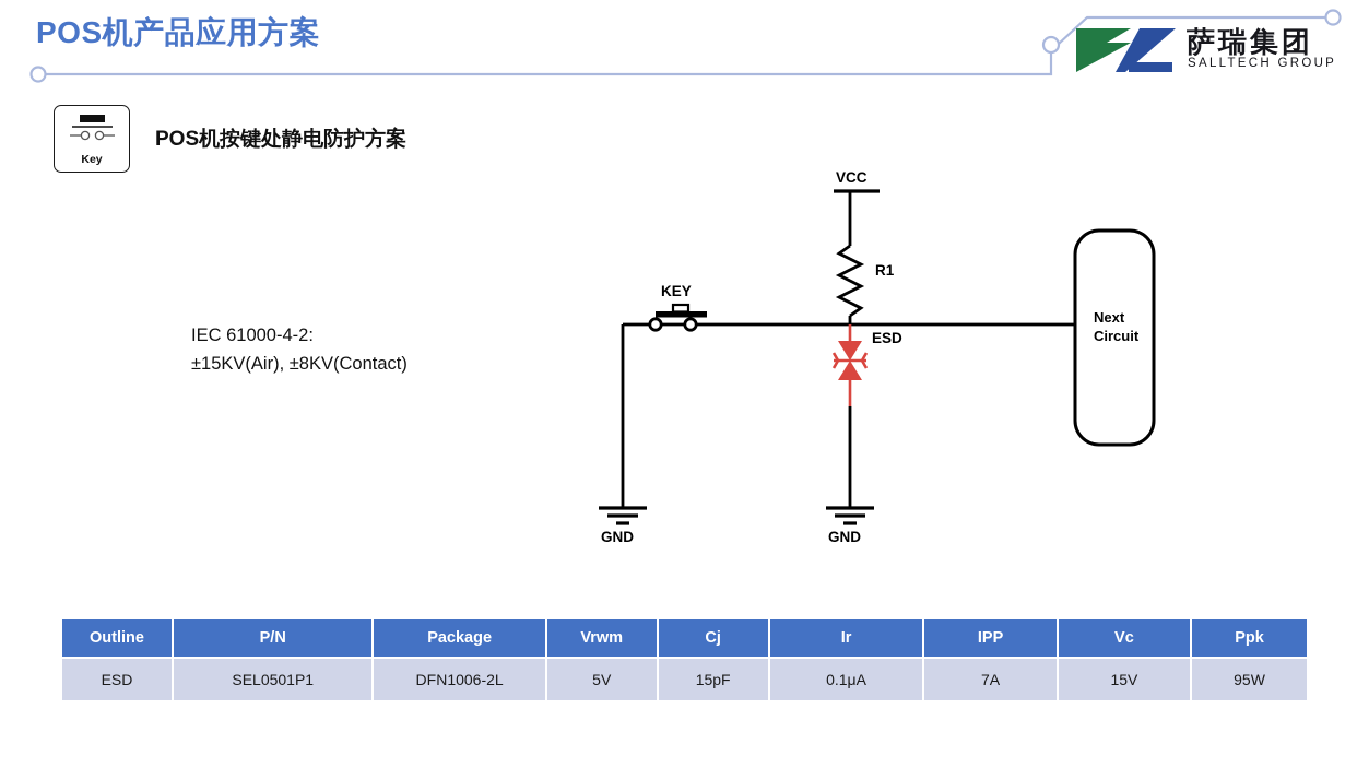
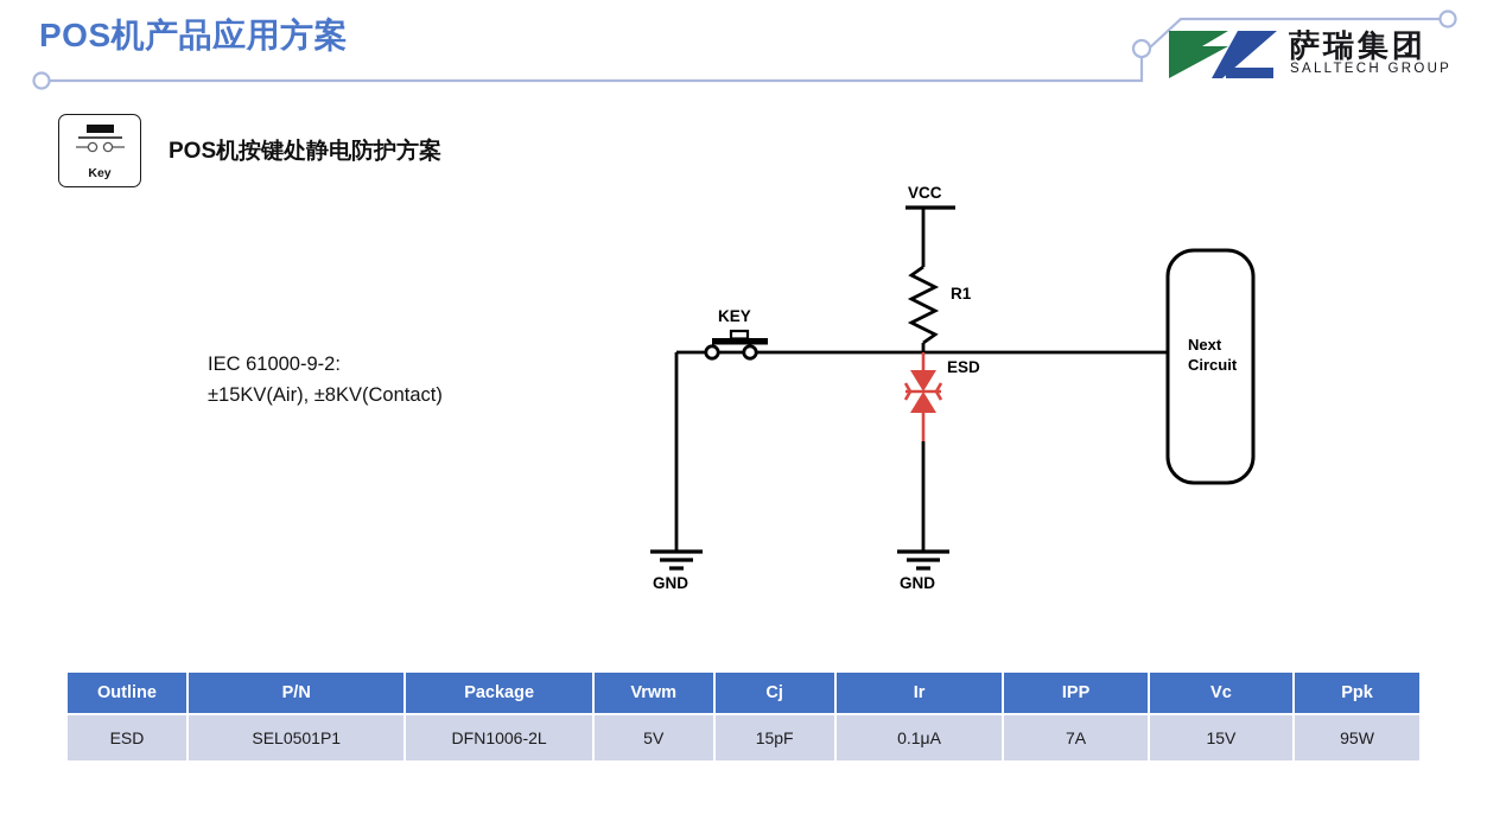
  POS机产品应用方案
  萨瑞集团
  SALLTECH GROUP
  Key
  POS机按键处静电防护方案
- IEC 61000-4-2:
+ IEC 61000-9-2:
  ±15KV(Air), ±8KV(Contact)
  VCC
  R1
  KEY
  GND
  ESD
  GND
  Next
  Circuit
  Outline	P/N	Package	Vrwm	Cj	Ir	IPP	Vc	Ppk
  ESD	SEL0501P1	DFN1006-2L	5V	15pF	0.1μA	7A	15V	95W
